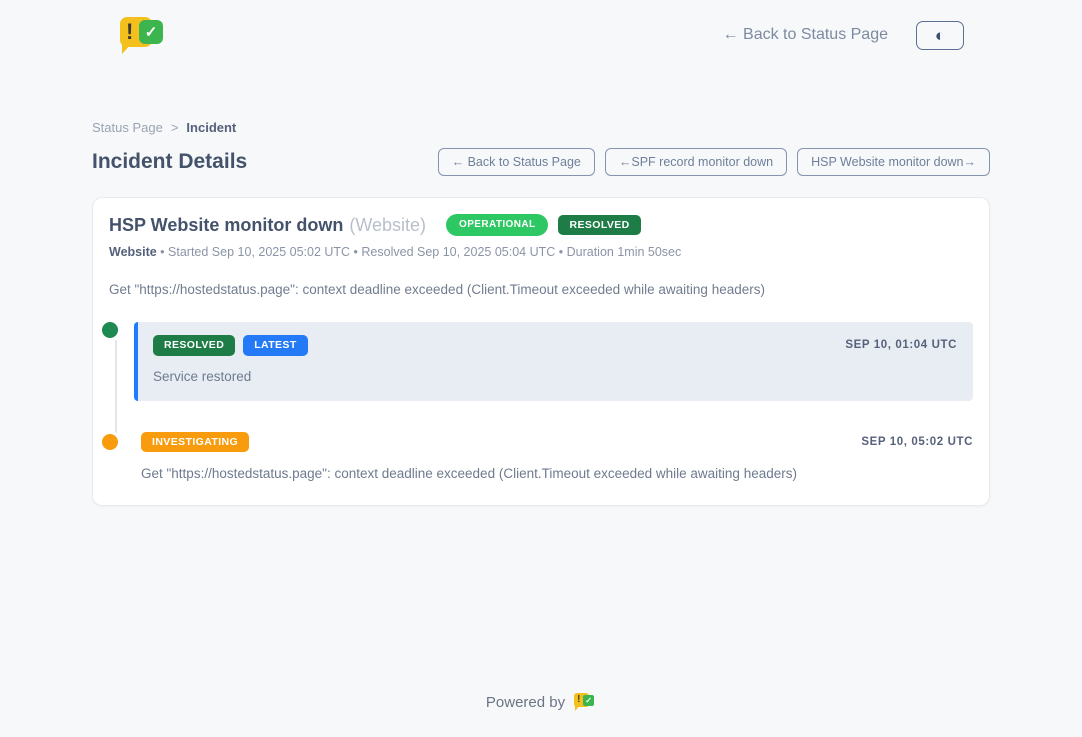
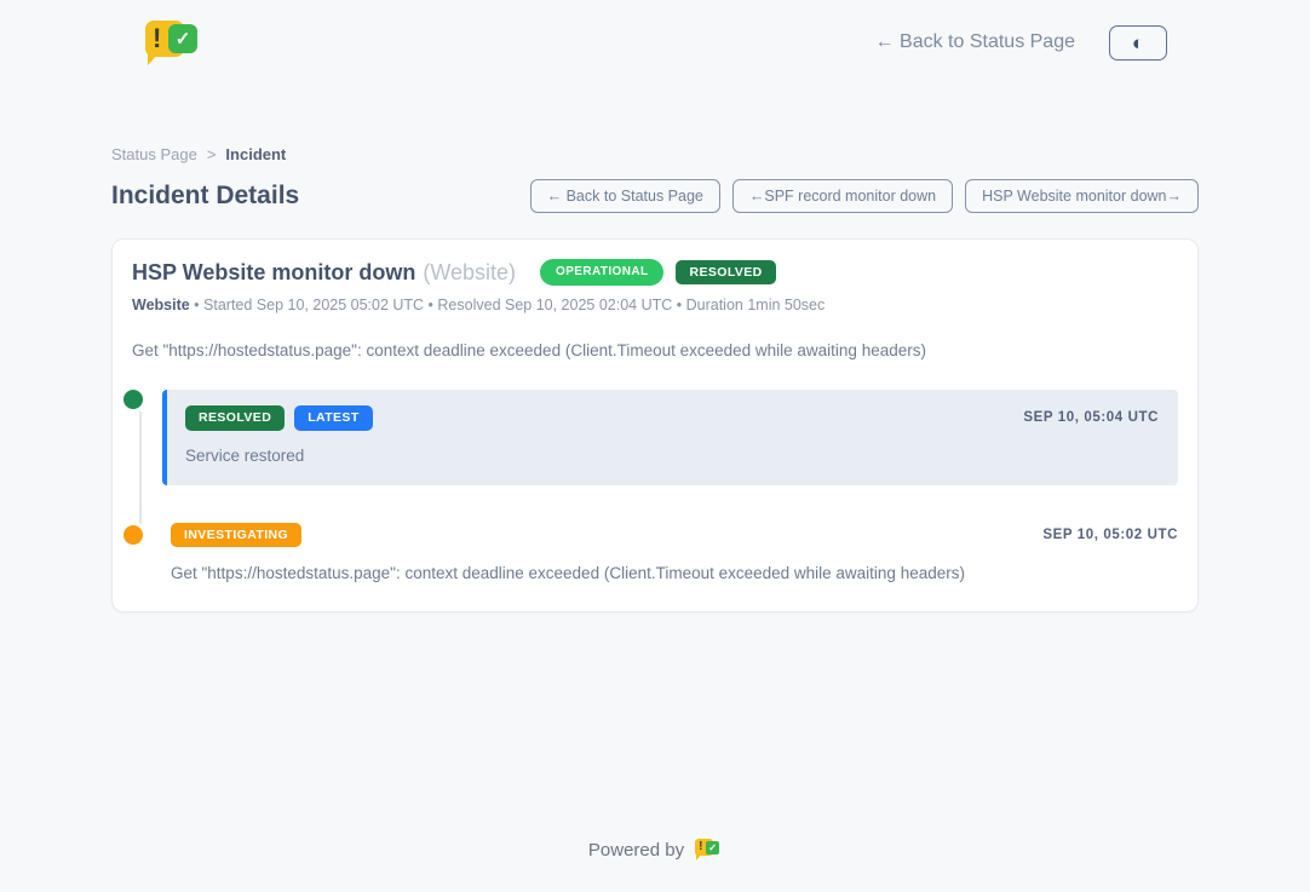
  !
  ✓
  ← Back to Status Page
  ◐
  Status Page > Incident
  Incident Details
  ← Back to Status Page
  ←SPF record monitor down
  HSP Website monitor down→
  HSP Website monitor down
  (Website)
  OPERATIONAL
  RESOLVED
- Website • Started Sep 10, 2025 05:02 UTC • Resolved Sep 10, 2025 05:04 UTC • Duration 1min 50sec
+ Website • Started Sep 10, 2025 05:02 UTC • Resolved Sep 10, 2025 02:04 UTC • Duration 1min 50sec
  Get "https://hostedstatus.page": context deadline exceeded (Client.Timeout exceeded while awaiting headers)
  RESOLVED
  LATEST
- SEP 10, 01:04 UTC
+ SEP 10, 05:04 UTC
  Service restored
  INVESTIGATING
  SEP 10, 05:02 UTC
  Get "https://hostedstatus.page": context deadline exceeded (Client.Timeout exceeded while awaiting headers)
  Powered by
  !
  ✓
